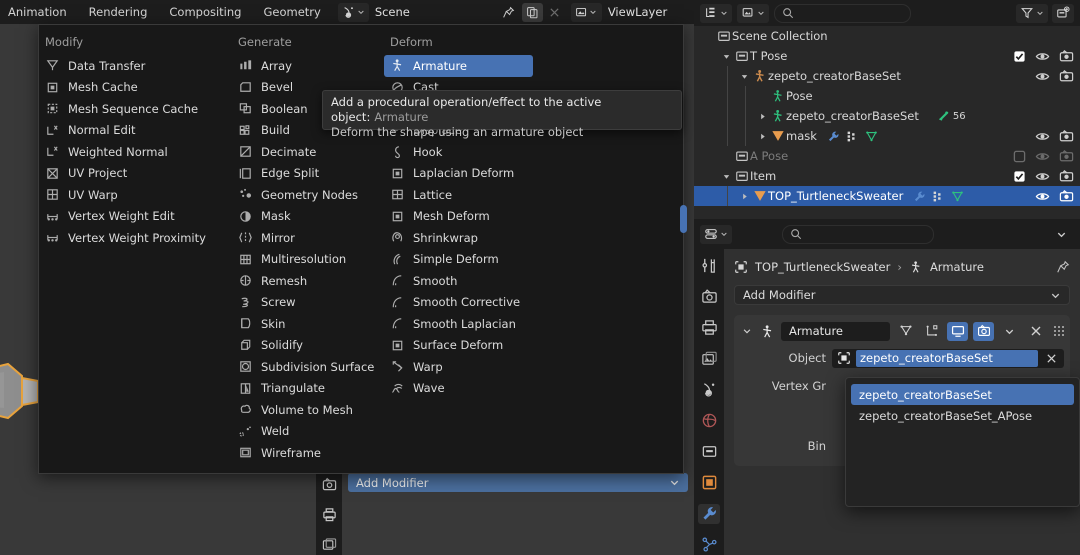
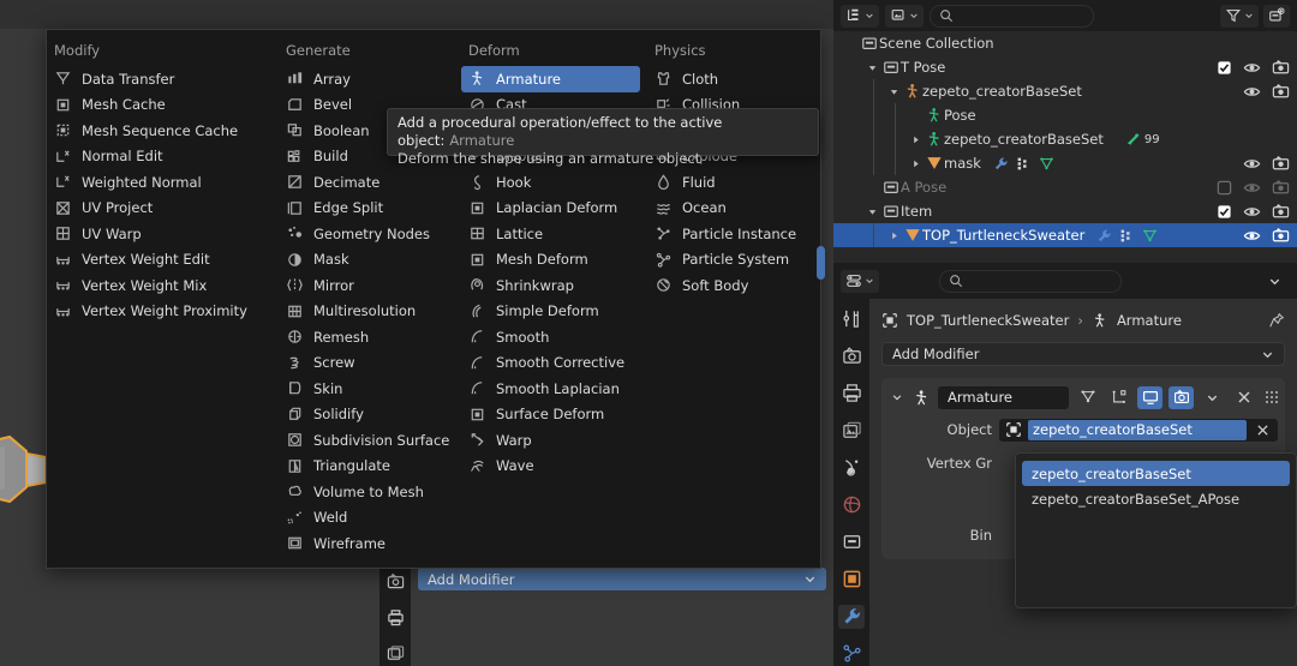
  Add Modifier
- Animation
- Rendering
- Compositing
- Geometry
- Scene
- ViewLayer
  Modify
  Data Transfer
  Mesh Cache
  Mesh Sequence Cache
  Normal Edit
  Weighted Normal
  UV Project
  UV Warp
  Vertex Weight Edit
+ Vertex Weight Mix
  Vertex Weight Proximity
  Generate
  Array
  Bevel
  Boolean
  Build
  Decimate
  Edge Split
  Geometry Nodes
  Mask
  Mirror
  Multiresolution
  Remesh
  Screw
  Skin
  Solidify
  Subdivision Surface
  Triangulate
  Volume to Mesh
  Weld
  Wireframe
  Deform
  Armature
  Cast
  Displace
  Hook
  Laplacian Deform
  Lattice
  Mesh Deform
  Shrinkwrap
  Simple Deform
  Smooth
  Smooth Corrective
  Smooth Laplacian
  Surface Deform
  Warp
  Wave
+ Physics
+ Cloth
+ Collision
+ Explode
+ Fluid
+ Ocean
+ Particle Instance
+ Particle System
+ Soft Body
  Add a procedural operation/effect to the active object: Armature
  Deform the shape using an armature object
  Scene Collection
  T Pose
  zepeto_creatorBaseSet
  Pose
  zepeto_creatorBaseSet
- 56
+ 99
  mask
  A Pose
  Item
  TOP_TurtleneckSweater
  TOP_TurtleneckSweater
  ›
  Armature
  Add Modifier
  Armature
  Object
  zepeto_creatorBaseSet
  Vertex Gr
  Bin
  zepeto_creatorBaseSet
  zepeto_creatorBaseSet_APose
